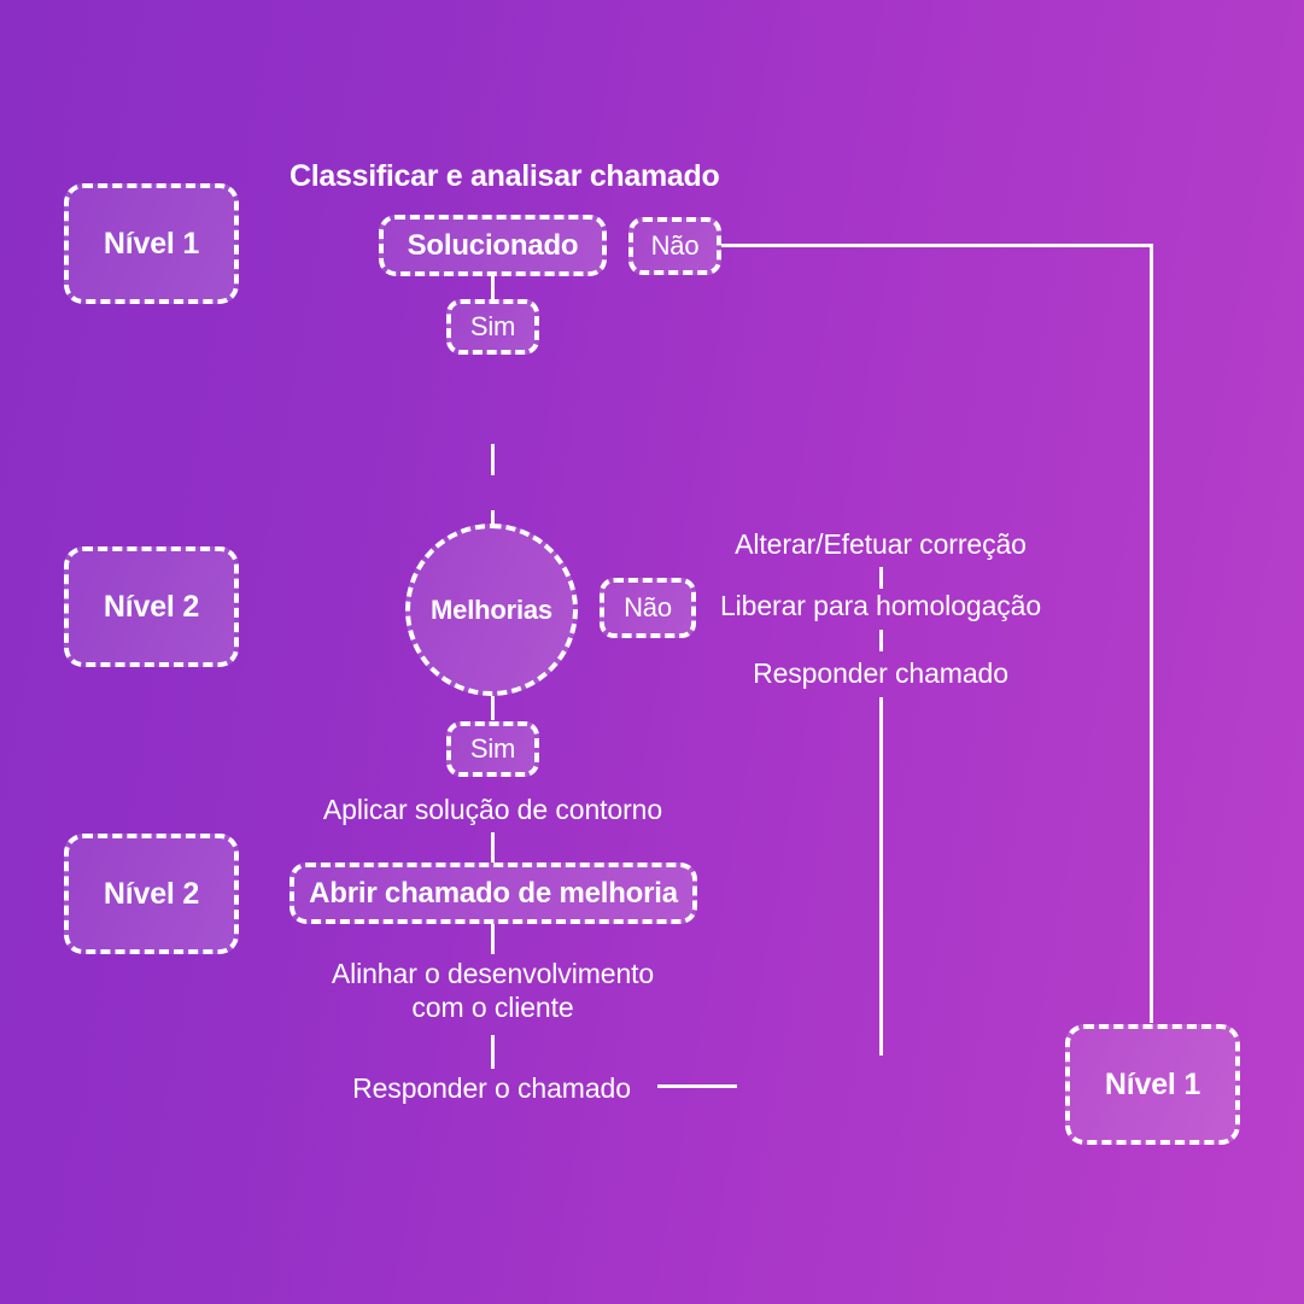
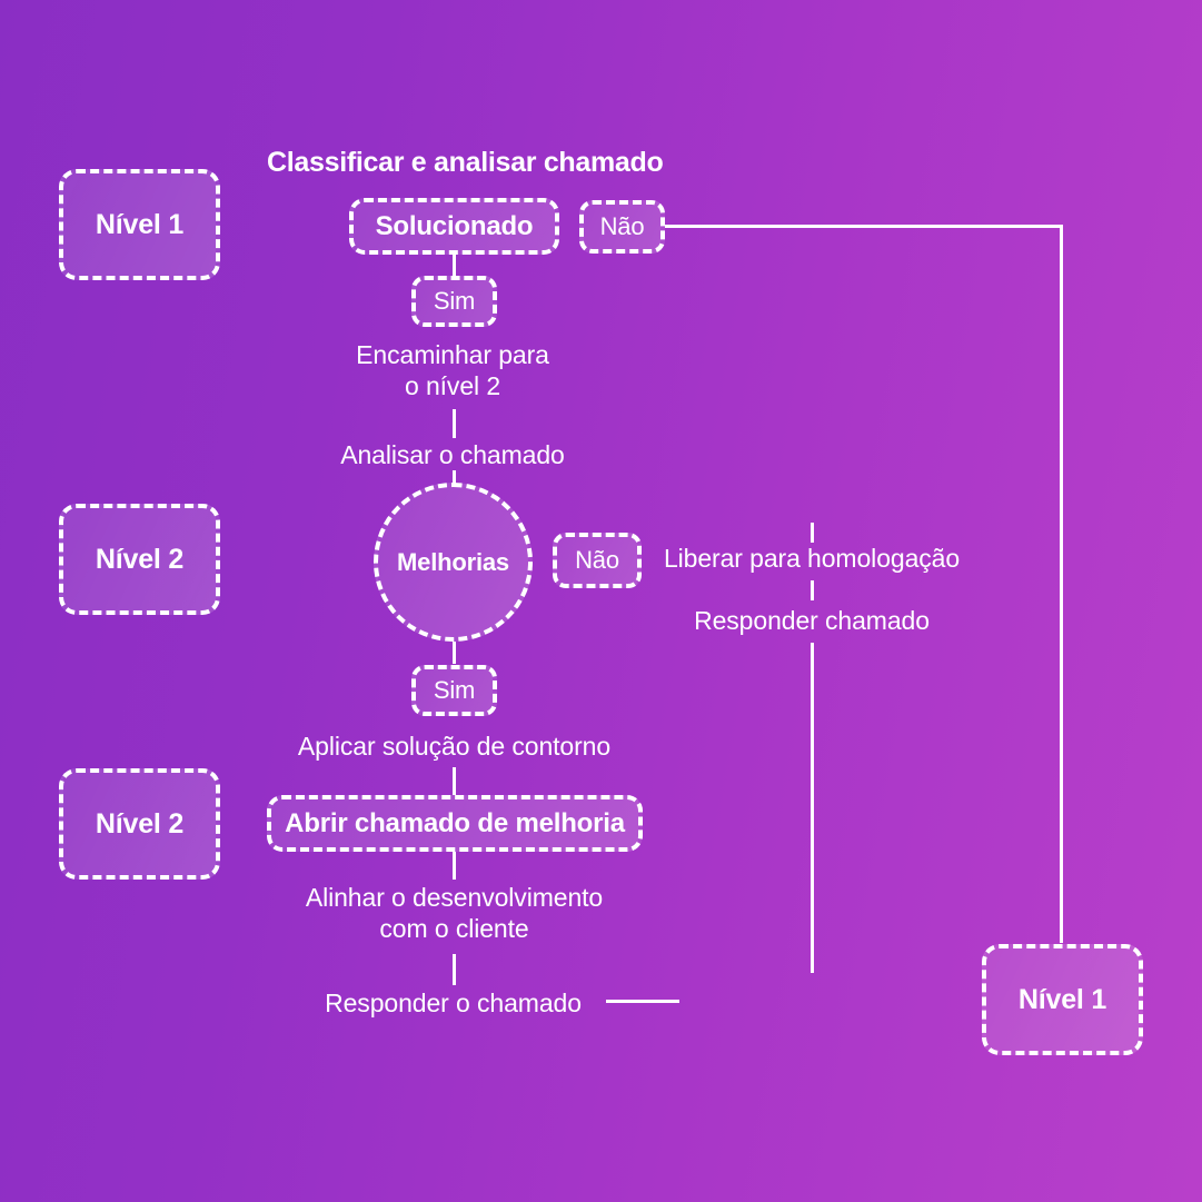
  Nível 1
  Nível 2
  Nível 2
  Classificar e analisar chamado
  Solucionado
  Não
  Sim
+ Encaminhar para
+ o nível 2
+ Analisar o chamado
  Melhorias
  Não
- Alterar/Efetuar correção
  Liberar para homologação
  Responder chamado
  Sim
  Aplicar solução de contorno
  Abrir chamado de melhoria
  Alinhar o desenvolvimento
  com o cliente
  Responder o chamado
  Nível 1
